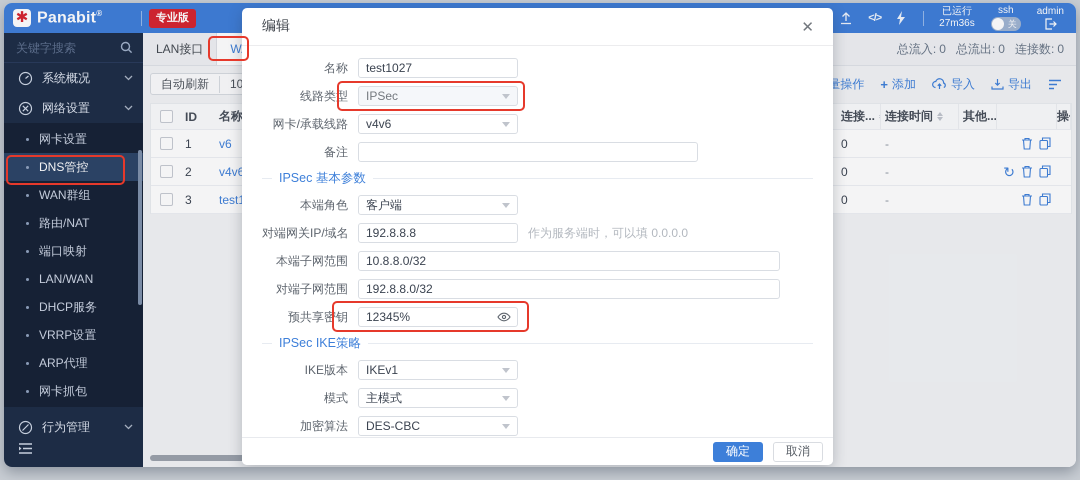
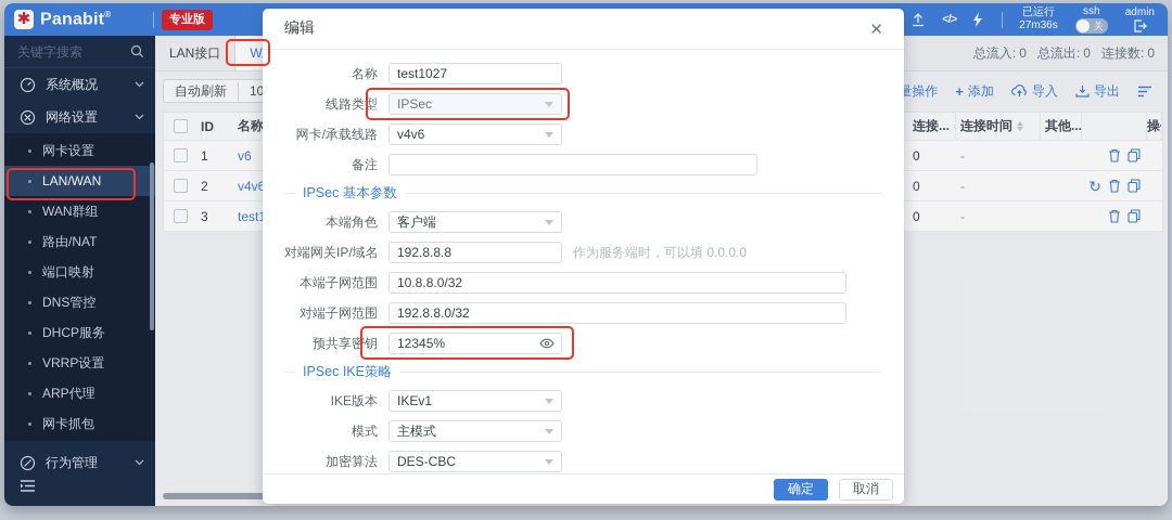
  ✱
  Panabit®
  专业版
  </>
  已运行
  27m36s
  ssh
  关
  admin
  关键字搜索
  系统概况
  网络设置
  网卡设置
- DNS管控
+ LAN/WAN
  WAN群组
  路由/NAT
  端口映射
- LAN/WAN
+ DNS管控
  DHCP服务
  VRRP设置
  ARP代理
  网卡抓包
  行为管理
  LAN接口
  总流入: 0
  总流出: 0
  连接数: 0
  自动刷新
  量操作
  +
  添加
  导入
  导出
  ID
  名称
  连接...
  连接时间
  其他...
  1
  v6
  0
  -
  2
  v4v
  0
  -
  ↻
  3
  0
  -
  编辑
  ✕
  名称
  test1027
  线路类型
  IPSec
  网卡/承载线路
  v4v6
  备注
  IPSec 基本参数
  本端角色
  客户端
  对端网关IP/域名
  192.8.8.8
  作为服务端时，可以填 0.0.0.0
  本端子网范围
  10.8.8.0/32
  对端子网范围
  192.8.8.0/32
  预共享密钥
  12345%
  IPSec IKE策略
  IKE版本
  IKEv1
  模式
  主模式
  加密算法
  DES-CBC
  确定
  取消
